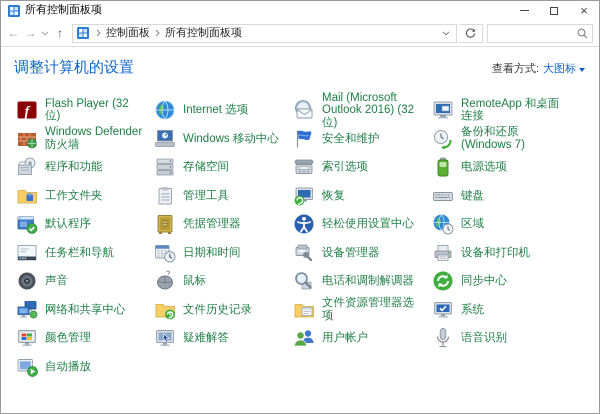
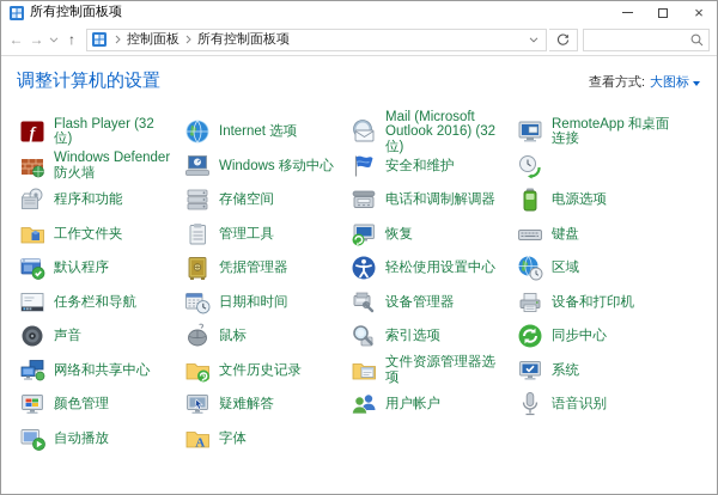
  所有控制面板项
  ×
  ←
  →
  ↑
  控制面板
  所有控制面板项
  调整计算机的设置
  查看方式:
  大图标
  f
  Flash Player (32 位)
  Internet 选项
  Mail (Microsoft Outlook 2016) (32 位)
  RemoteApp 和桌面连接
  Windows Defender 防火墙
  Windows 移动中心
  安全和维护
- 备份和还原(Windows 7)
  程序和功能
  存储空间
- 索引选项
+ 电话和调制解调器
  电源选项
  工作文件夹
  管理工具
  恢复
  键盘
  默认程序
  凭据管理器
  轻松使用设置中心
  区域
  任务栏和导航
  日期和时间
  设备管理器
  设备和打印机
  声音
  鼠标
- 电话和调制解调器
+ 索引选项
  同步中心
  网络和共享中心
  文件历史记录
  文件资源管理器选项
  系统
  颜色管理
  疑难解答
  用户帐户
  语音识别
  自动播放
+ A
+ 字体
